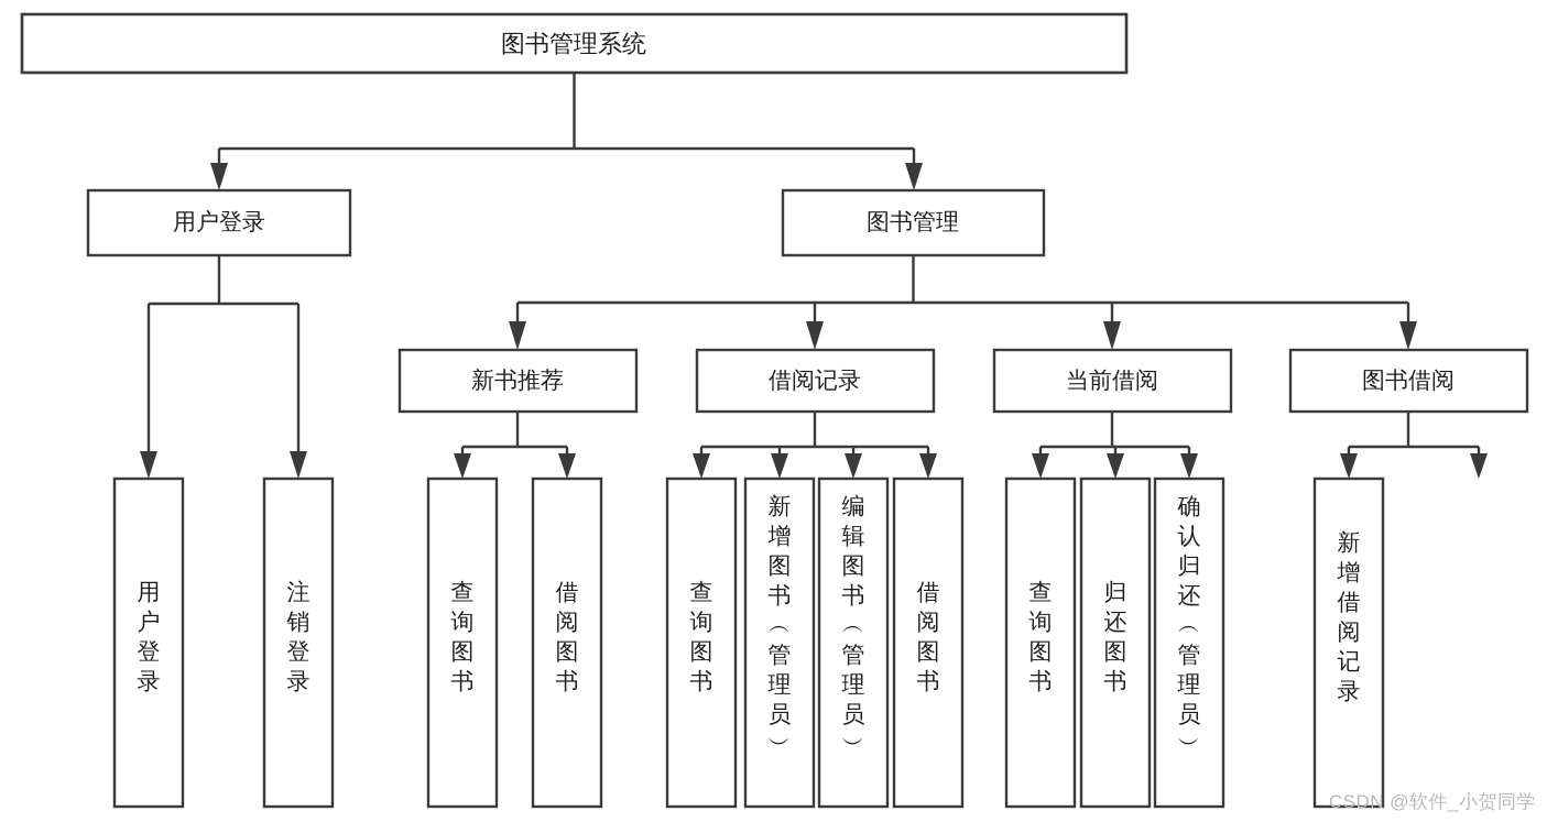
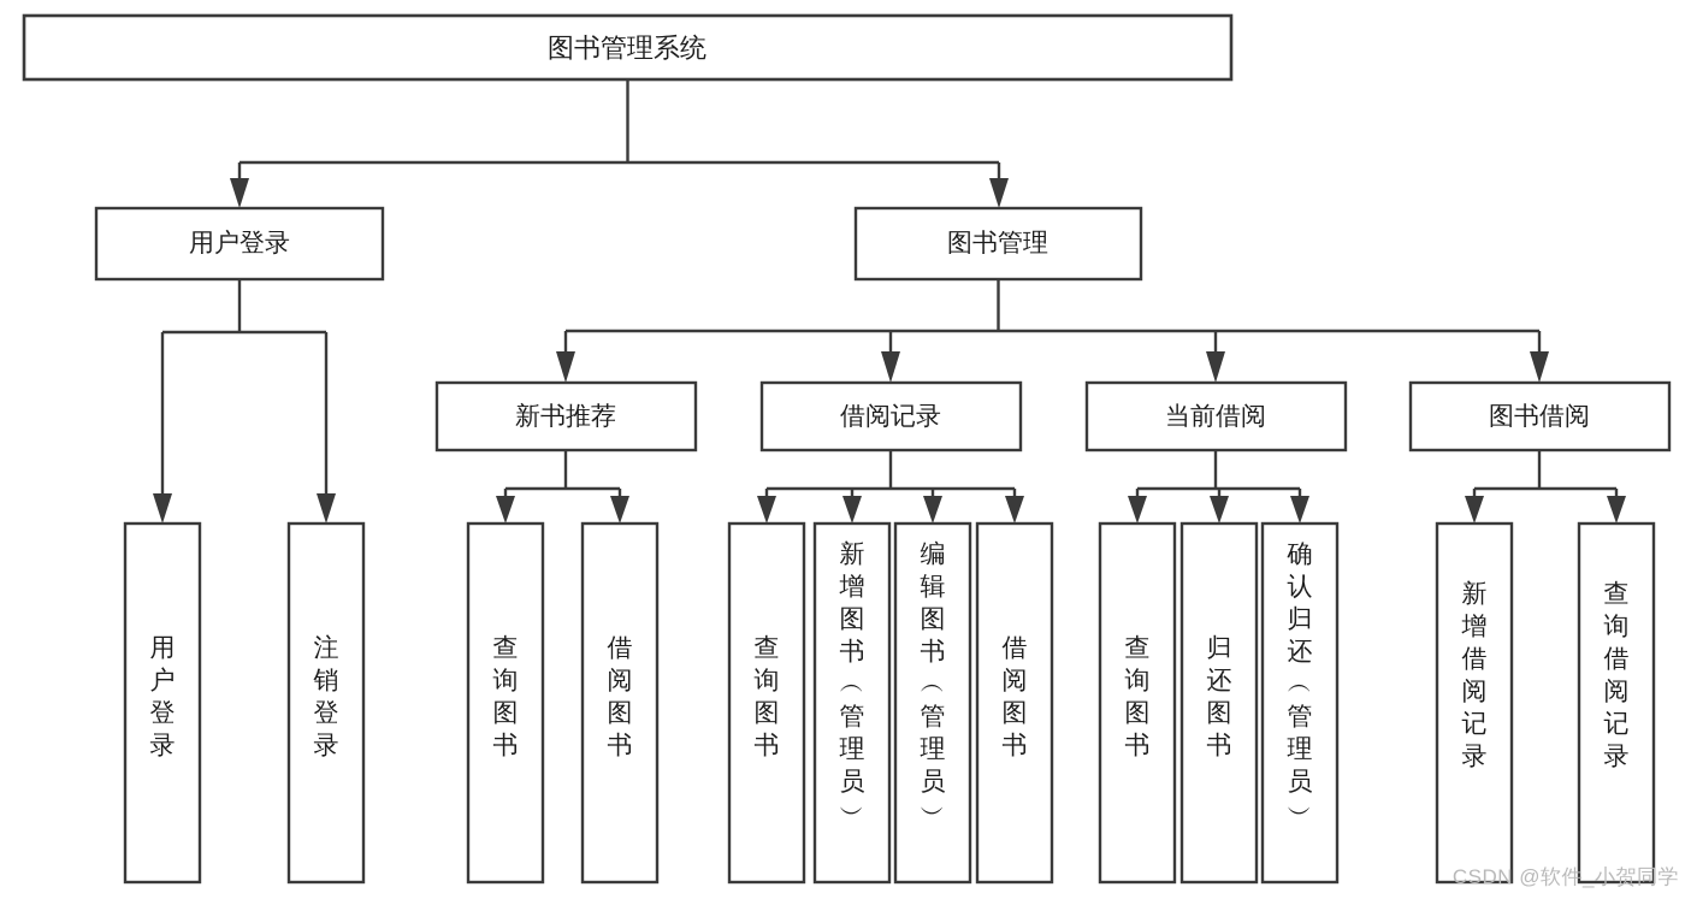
  图书管理系统
  用户登录
  图书管理
  新书推荐
  借阅记录
  当前借阅
  图书借阅
  用户登录
  注销登录
  查询图书
  借阅图书
  查询图书
  新增图书 ︵ 管理员 ︶
  编辑图书 ︵ 管理员 ︶
  借阅图书
  查询图书
  归还图书
  确认归还 ︵ 管理员 ︶
  新增借阅记录
+ 查询借阅记录
  CSDN @软件_小贺同学
